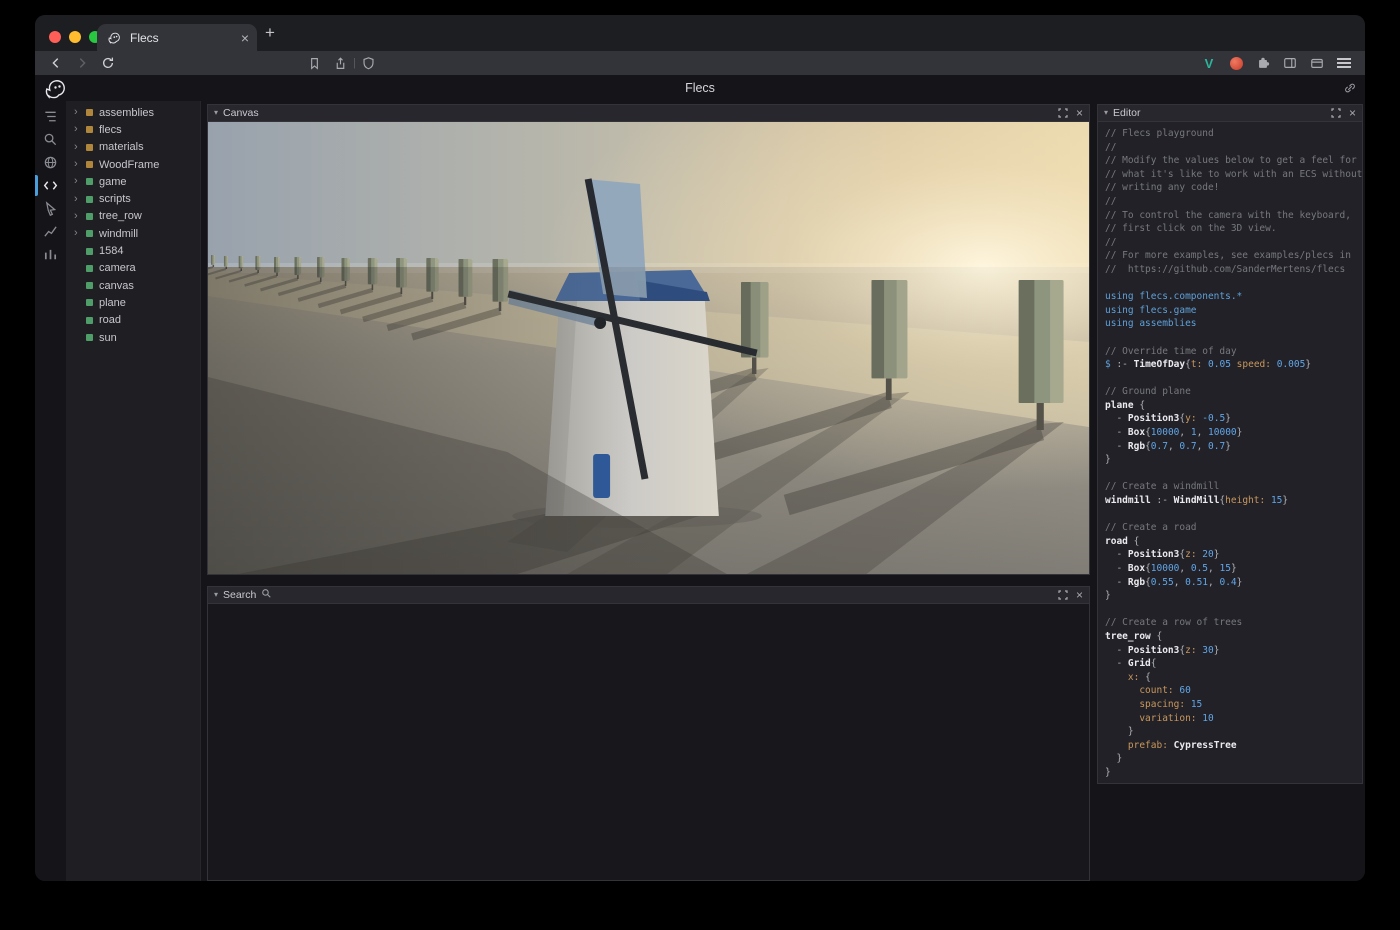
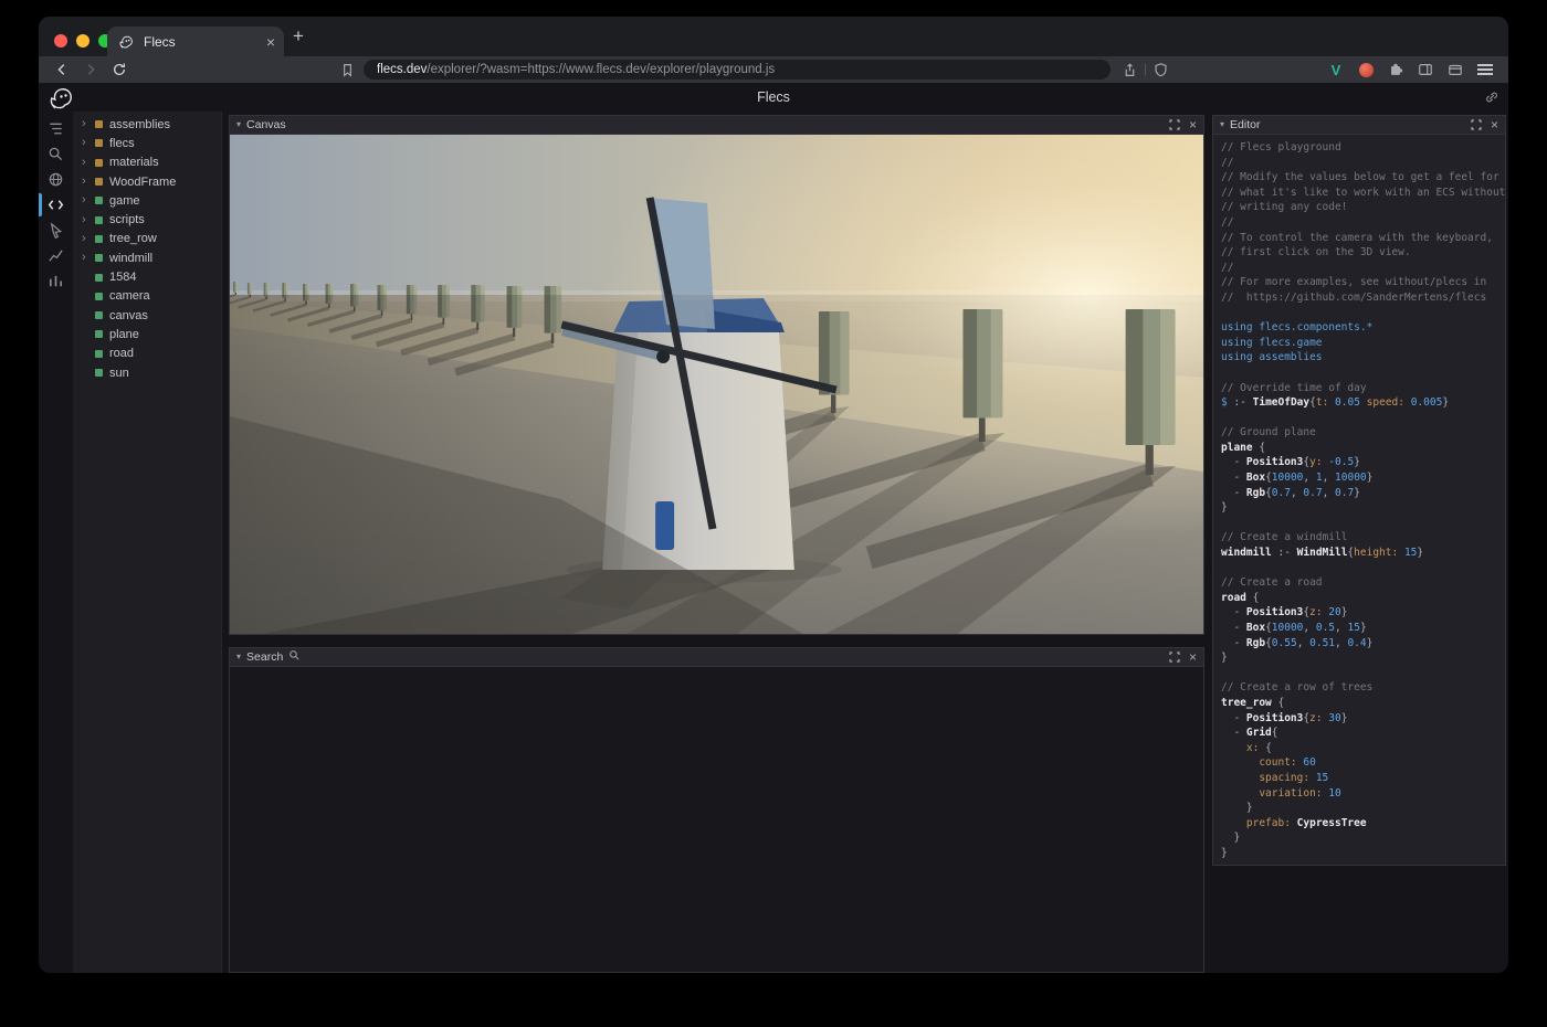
  Flecs
  ×
  +
+ flecs.dev
+ /explorer/?wasm=https://www.flecs.dev/explorer/playground.js
  |
  V
  Flecs
  ›
  assemblies
  ›
  flecs
  ›
  materials
  ›
  WoodFrame
  ›
  game
  ›
  scripts
  ›
  tree_row
  ›
  windmill
  1584
  camera
  canvas
  plane
  road
  sun
  ▾
  Canvas
  ×
  ▾
  Search
  ×
  ▾
  Editor
  ×
  // Flecs playground
  //
  // Modify the values below to get a feel for
  // what it's like to work with an ECS without
  // writing any code!
  //
  // To control the camera with the keyboard,
  // first click on the 3D view.
  //
- // For more examples, see examples/plecs in
+ // For more examples, see without/plecs in
  // https://github.com/SanderMertens/flecs
  using flecs.components.*
  using flecs.game
  using assemblies
  // Override time of day
  $ :- TimeOfDay{t: 0.05 speed: 0.005}
  // Ground plane
  plane {
  - Position3{y: -0.5}
  - Box{10000, 1, 10000}
  - Rgb{0.7, 0.7, 0.7}
  }
  // Create a windmill
  windmill :- WindMill{height: 15}
  // Create a road
  road {
  - Position3{z: 20}
  - Box{10000, 0.5, 15}
  - Rgb{0.55, 0.51, 0.4}
  }
  // Create a row of trees
  tree_row {
  - Position3{z: 30}
  - Grid{
  x: {
  count: 60
  spacing: 15
  variation: 10
  }
  prefab: CypressTree
  }
  }
